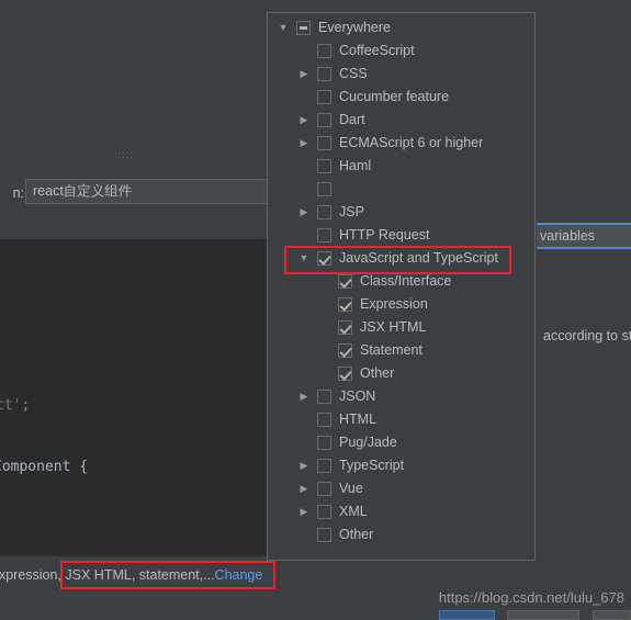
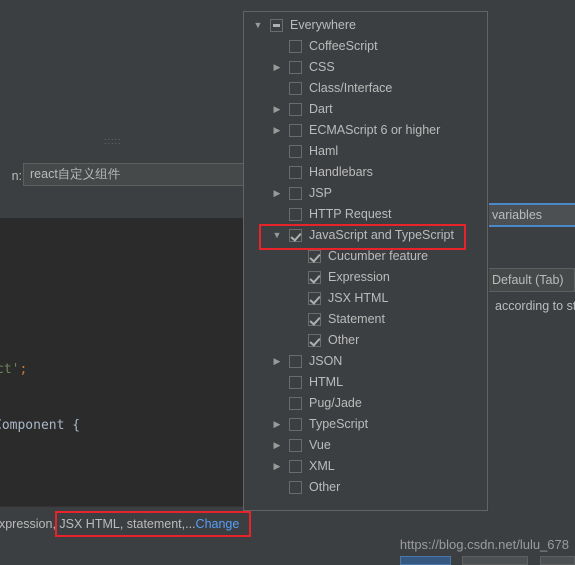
  :::::
  n:
  react自定义组件
  t';
  omponent {
  variables
+ Default (Tab)
  according to s
  xpression, JSX HTML, statement,...Change
  ▼
  Everywhere
  CoffeeScript
  ▶
  CSS
- Cucumber feature
+ Class/Interface
  ▶
  Dart
  ▶
  ECMAScript 6 or higher
  Haml
+ Handlebars
  ▶
  JSP
  HTTP Request
  ▼
  JavaScript and TypeScript
- Class/Interface
+ Cucumber feature
  Expression
  JSX HTML
  Statement
  Other
  ▶
  JSON
  HTML
  Pug/Jade
  ▶
  TypeScript
  ▶
  Vue
  ▶
  XML
  Other
  https://blog.csdn.net/lulu_678
